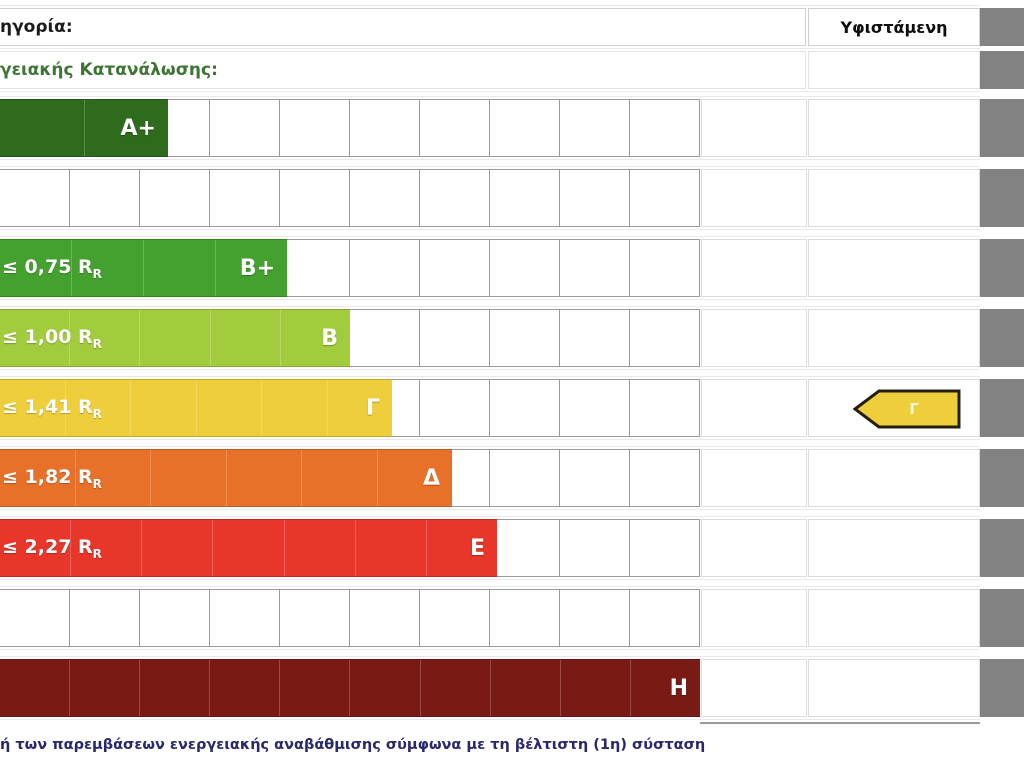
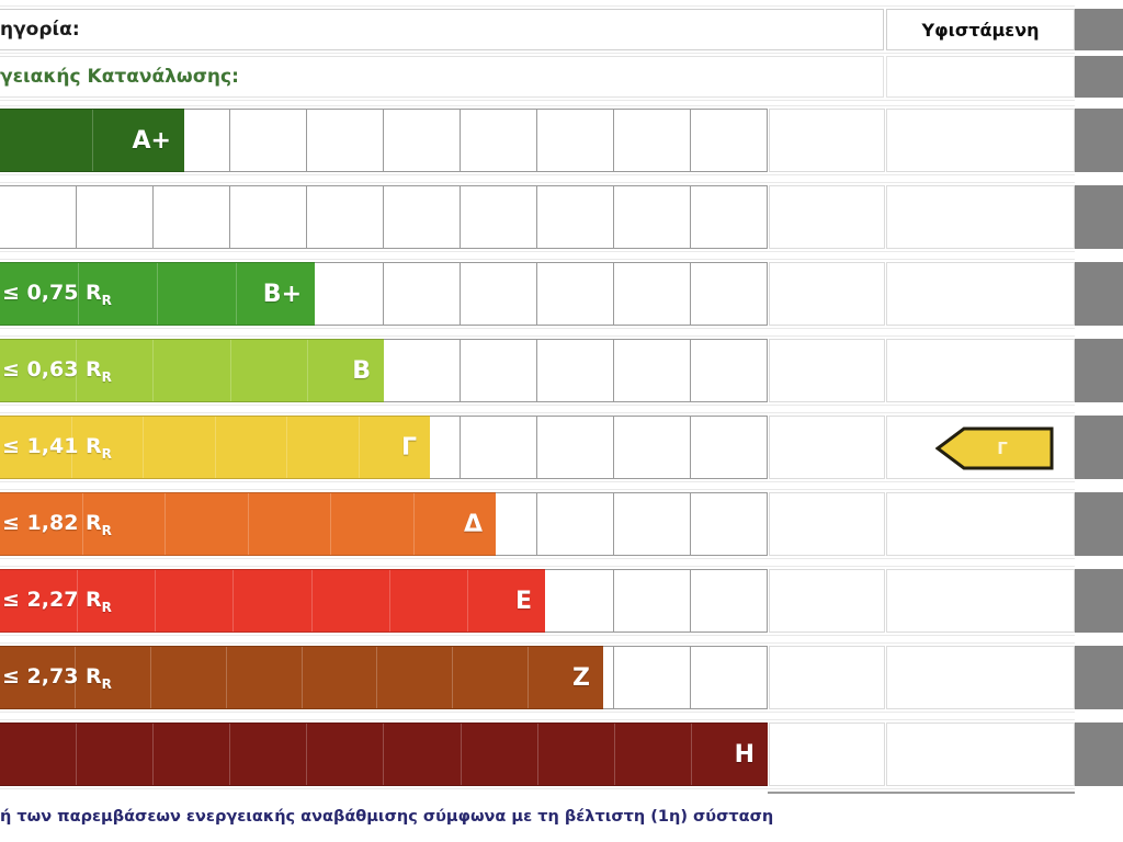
  ηγορία:
  Υφιστάμενη
  γειακής Κατανάλωσης:
  A+
  ≤ 0,75 RR
  B+
- ≤ 1,00 RR
+ ≤ 0,63 RR
  B
  ≤ 1,41 RR
  Γ
  Γ
  ≤ 1,82 RR
  Δ
  ≤ 2,27 RR
  E
+ ≤ 2,73 RR
+ Z
  H
  ή των παρεμβάσεων ενεργειακής αναβάθμισης σύμφωνα με τη βέλτιστη (1η) σύσταση
